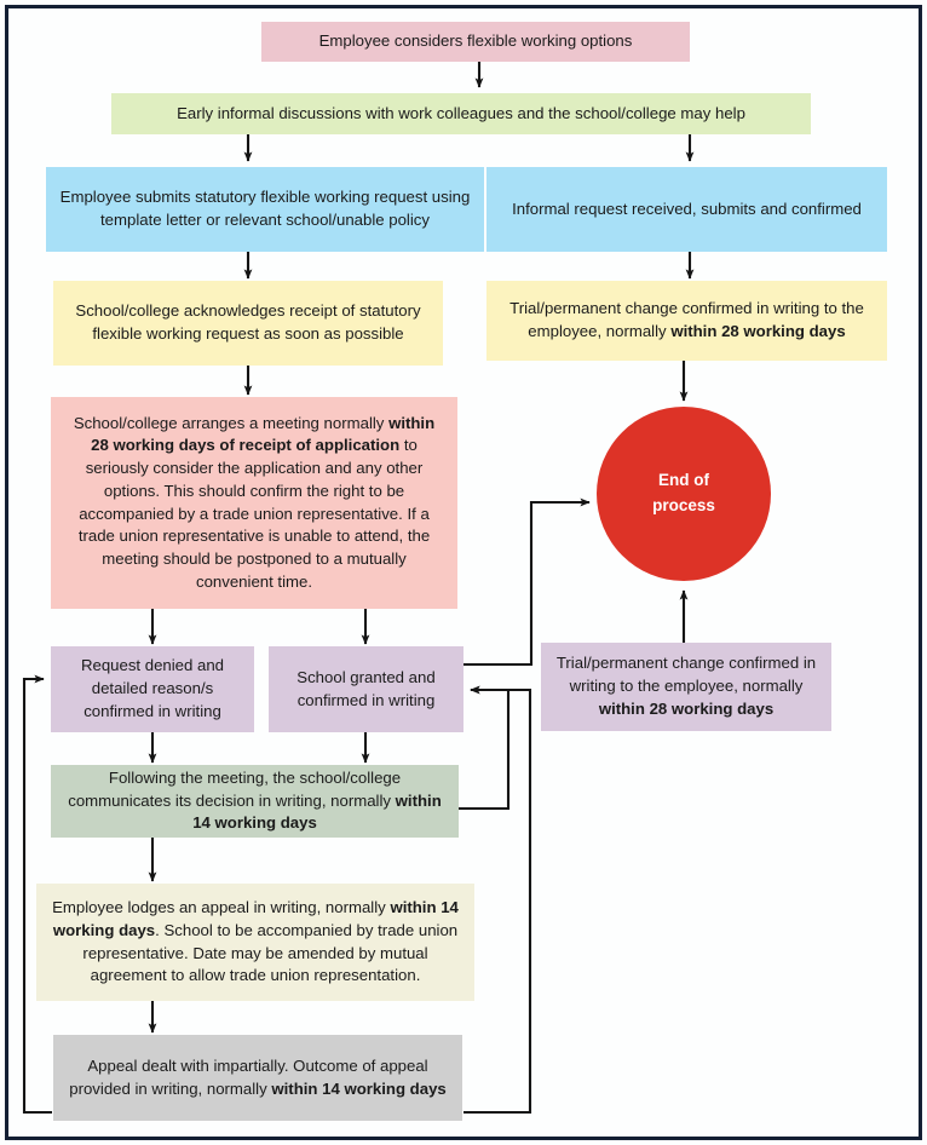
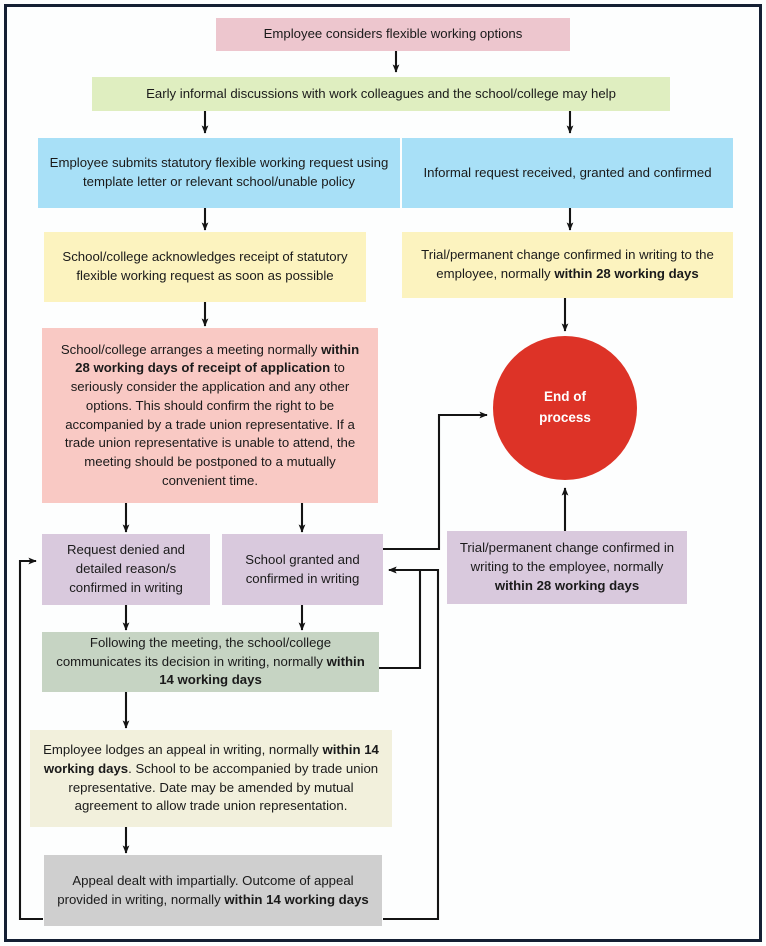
  Employee considers flexible working options
  Early informal discussions with work colleagues and the school/college may help
  Employee submits statutory flexible working request using template letter or relevant school/unable policy
- Informal request received, submits and confirmed
+ Informal request received, granted and confirmed
  School/college acknowledges receipt of statutory flexible working request as soon as possible
  Trial/permanent change confirmed in writing to the employee, normally within 28 working days
  School/college arranges a meeting normally within 28 working days of receipt of application to seriously consider the application and any other options. This should confirm the right to be accompanied by a trade union representative. If a trade union representative is unable to attend, the meeting should be postponed to a mutually convenient time.
  End of
  process
  Request denied and detailed reason/s confirmed in writing
  School granted and confirmed in writing
  Trial/permanent change confirmed in writing to the employee, normally within 28 working days
  Following the meeting, the school/college communicates its decision in writing, normally within 14 working days
  Employee lodges an appeal in writing, normally within 14 working days. School to be accompanied by trade union representative. Date may be amended by mutual agreement to allow trade union representation.
  Appeal dealt with impartially. Outcome of appeal provided in writing, normally within 14 working days
